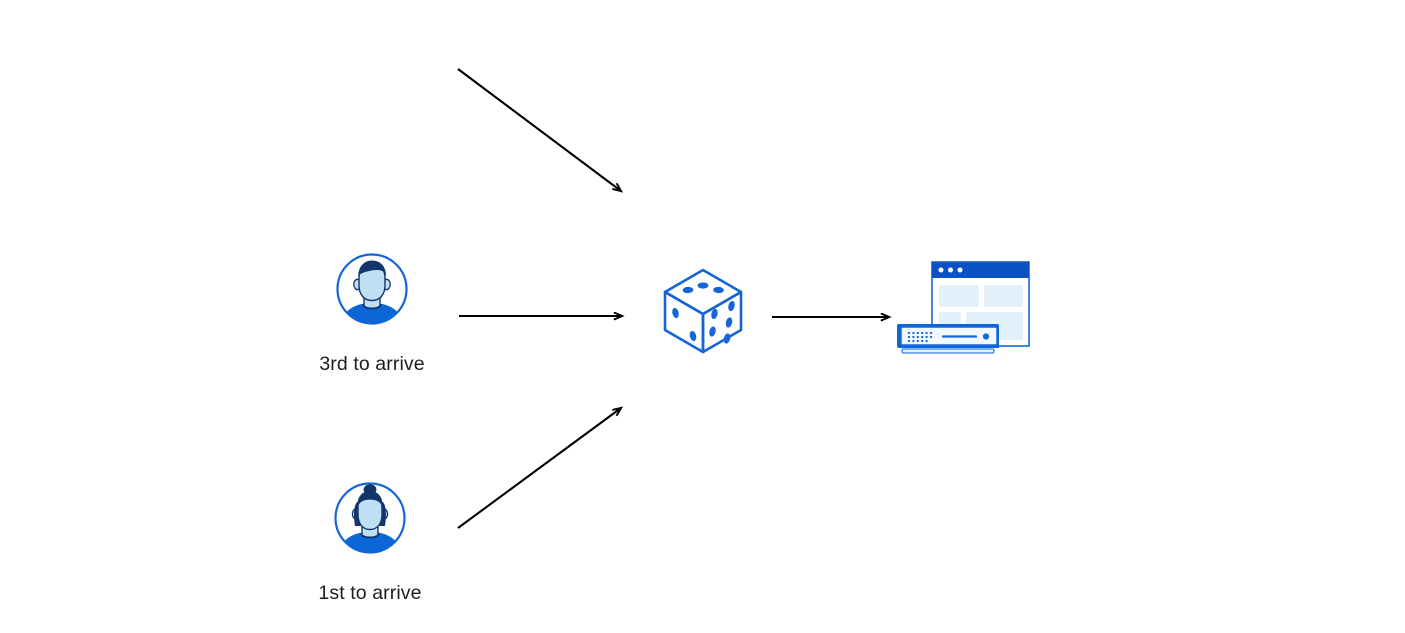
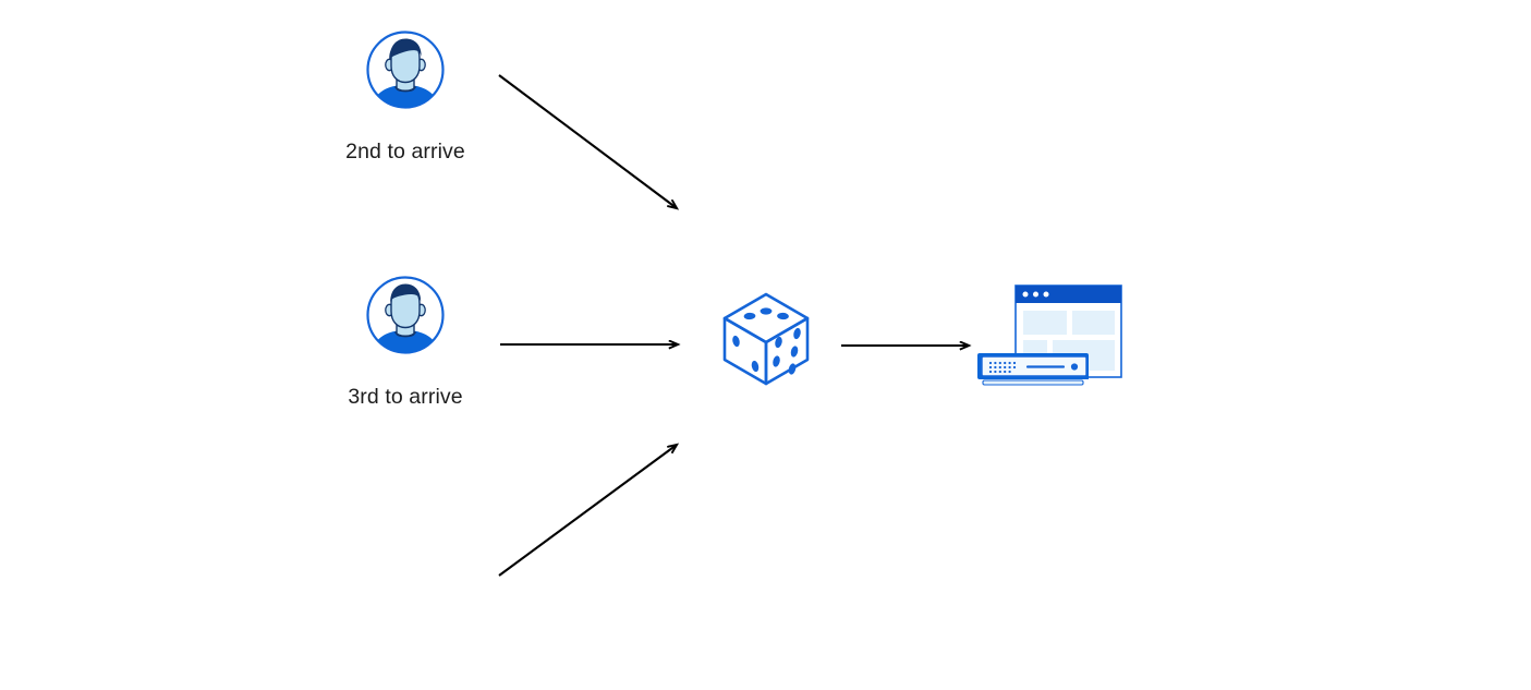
+ 2nd to arrive
  3rd to arrive
- 1st to arrive
